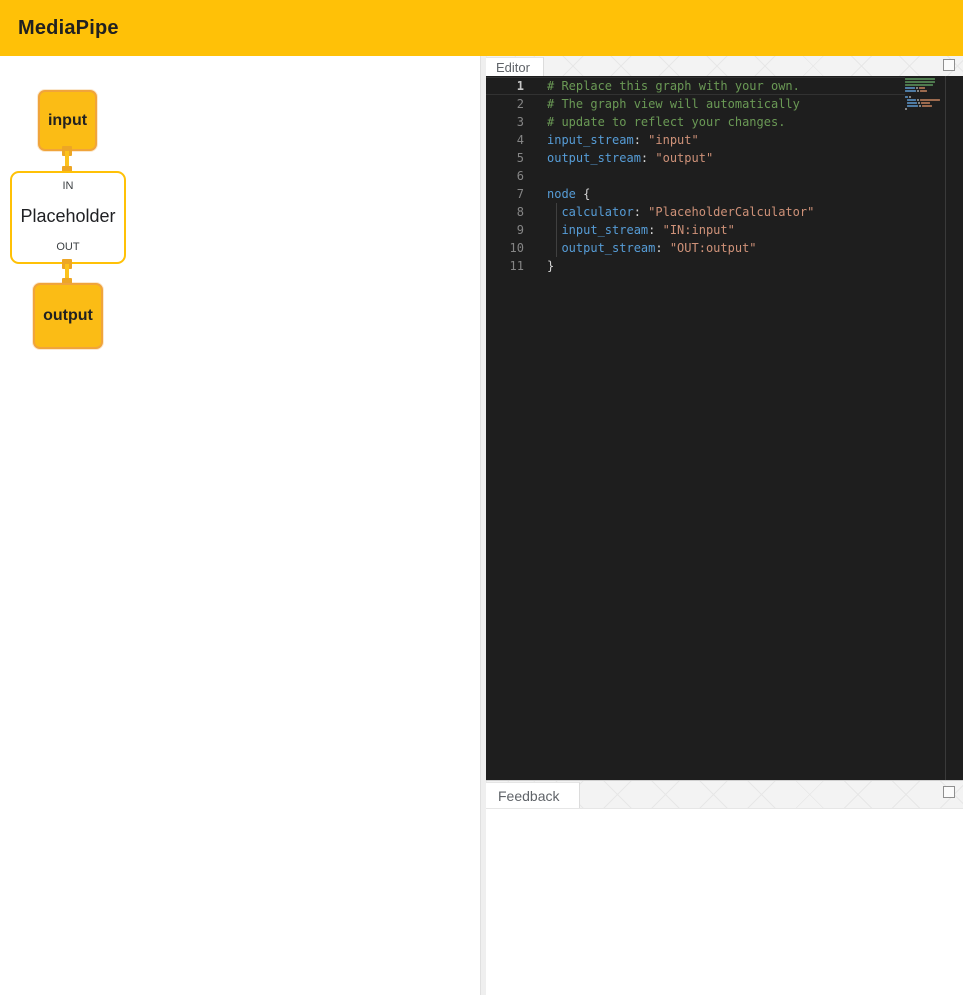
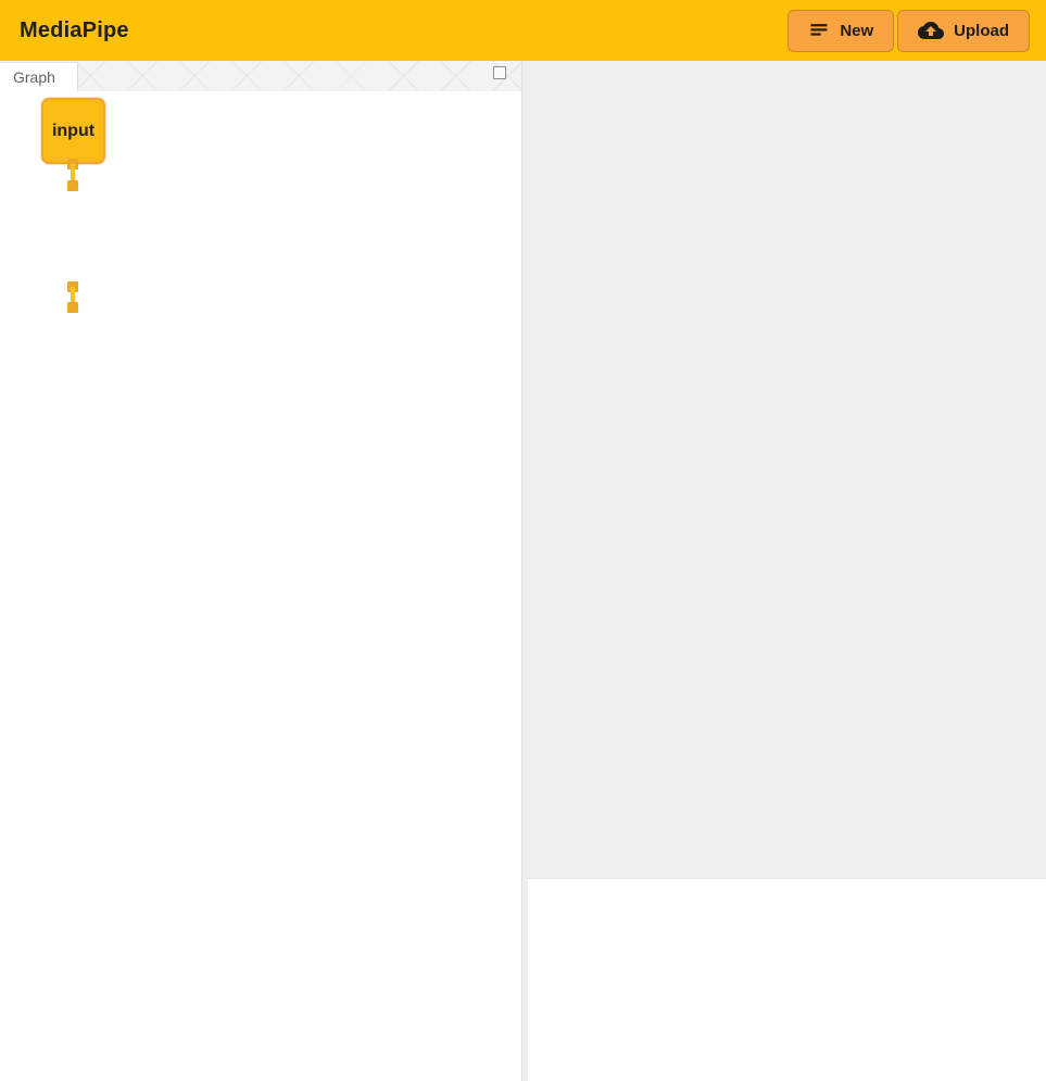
  MediaPipe
+ New
+ Upload
+ Graph
  input
- IN
- Placeholder
- OUT
- output
- Editor
- 1 # Replace this graph with your own.
- 2 # The graph view will automatically
- 3 # update to reflect your changes.
- 4 input_stream: "input"
- 5 output_stream: "output"
- 6
- 7 node {
- 8 calculator: "PlaceholderCalculator"
- 9 input_stream: "IN:input"
- 10 output_stream: "OUT:output"
- 11 }
- Feedback
